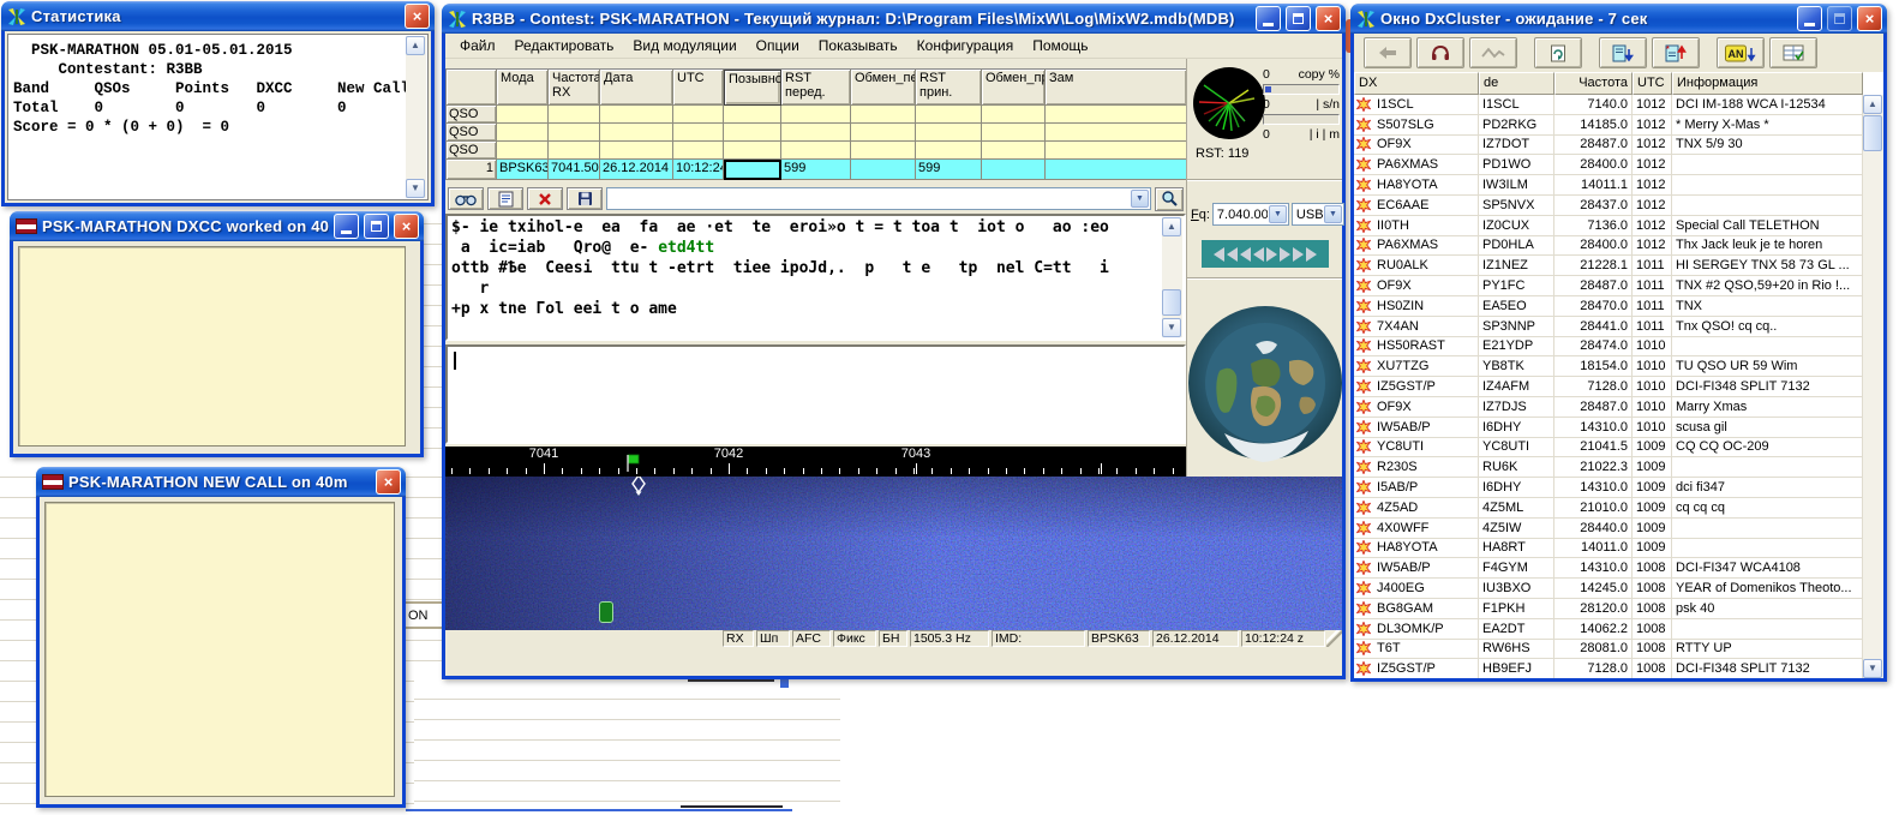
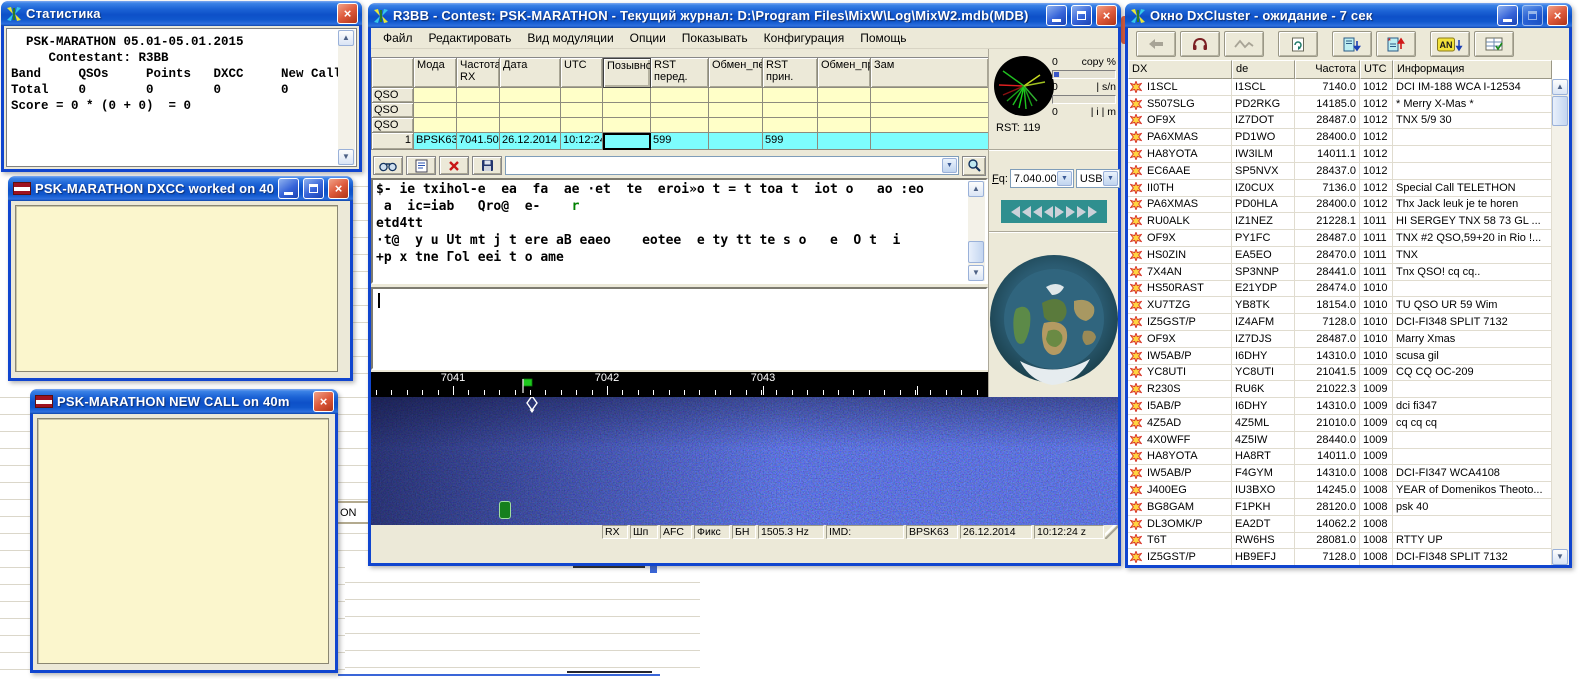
  ON
  Статистика
  ×
  PSK-MARATHON 05.01-05.01.2015
  Contestant: R3BB
  Band QSOs Points DXCC New Cal
  Total 0 0 0 0
  Score = 0 * (0 + 0) = 0
  ▲
  ▼
  PSK-MARATHON DXCC worked on 40
  ×
  PSK-MARATHON NEW CALL on 40m
  ×
  R3BB - Contest: PSK-MARATHON - Текущий журнал: D:\Program Files\MixW\Log\MixW2.mdb(MDB)
  ×
  Файл
  Редактировать
  Вид модуляции
  Опции
  Показывать
  Конфигурация
  Помощь
  Мода
  Частота RX
  Дата
  UTC
  Позывно
  RST перед.
  Обмен_пе
  RST прин.
  Обмен_п
  Зам
  QSO
  QSO
  QSO
  1
  BPSK63
  7041.50
  26.12.2014
  10:12:2
  599
  599
  RST: 119
  0
  copy %
  0
  | s/n
  0
  | i | m
  Fq:
  7.040.00
  USB
  $- ie txihol-e ea fa ae ·et te eroi»o t = t toa t iot o ao :eo
- a ic=iab Qro@ e- etd4tt
+ a ic=iab Qro@ e- r
- ottb #Ѣe Ceesi ttu t -etrt tiee ipoJd,. p t e tp nel C=tt i
- r
+ etd4tt
+ ·t@ y u Ut mt j t ere aB eaeo eotee e ty tt te s o e O t i
  +p x tne Гol eei t o ame
  ▲
  ▼
  7041
  7042
  7043
  RX
  Шп
  AFC
  Фикс
  БН
  1505.3 Hz
  IMD:
  BPSK63
  26.12.2014
  10:12:24 z
  Окно DxCluster - ожидание - 7 сек
  ×
  AN
  DX
  de
  Частота
  UTC
  Информация
  I1SCL
  I1SCL
  7140.0
  1012
  DCI IM-188 WCA I-12534
  S507SLG
  PD2RKG
  14185.0
  1012
  * Merry X-Mas *
  OF9X
  IZ7DOT
  28487.0
  1012
  TNX 5/9 30
  PA6XMAS
  PD1WO
  28400.0
  1012
  HA8YOTA
  IW3ILM
  14011.1
  1012
  EC6AAE
  SP5NVX
  28437.0
  1012
  II0TH
  IZ0CUX
  7136.0
  1012
  Special Call TELETHON
  PA6XMAS
  PD0HLA
  28400.0
  1012
  Thx Jack leuk je te horen
  RU0ALK
  IZ1NEZ
  21228.1
  1011
  HI SERGEY TNX 58 73 GL ...
  OF9X
  PY1FC
  28487.0
  1011
  TNX #2 QSO,59+20 in Rio !...
  HS0ZIN
  EA5EO
  28470.0
  1011
  TNX
  7X4AN
  SP3NNP
  28441.0
  1011
  Tnx QSO! cq cq..
  HS50RAST
  E21YDP
  28474.0
  1010
  XU7TZG
  YB8TK
  18154.0
  1010
  TU QSO UR 59 Wim
  IZ5GST/P
  IZ4AFM
  7128.0
  1010
  DCI-FI348 SPLIT 7132
  OF9X
  IZ7DJS
  28487.0
  1010
  Marry Xmas
  IW5AB/P
  I6DHY
  14310.0
  1010
  scusa gil
  YC8UTI
  YC8UTI
  21041.5
  1009
  CQ CQ OC-209
  R230S
  RU6K
  21022.3
  1009
  I5AB/P
  I6DHY
  14310.0
  1009
  dci fi347
  4Z5AD
  4Z5ML
  21010.0
  1009
  cq cq cq
  4X0WFF
  4Z5IW
  28440.0
  1009
  HA8YOTA
  HA8RT
  14011.0
  1009
  IW5AB/P
  F4GYM
  14310.0
  1008
  DCI-FI347 WCA4108
  J400EG
  IU3BXO
  14245.0
  1008
  YEAR of Domenikos Theoto...
  BG8GAM
  F1PKH
  28120.0
  1008
  psk 40
  DL3OMK/P
  EA2DT
  14062.2
  1008
  T6T
  RW6HS
  28081.0
  1008
  RTTY UP
  IZ5GST/P
  HB9EFJ
  7128.0
  1008
  DCI-FI348 SPLIT 7132
  ▲
  ▼
